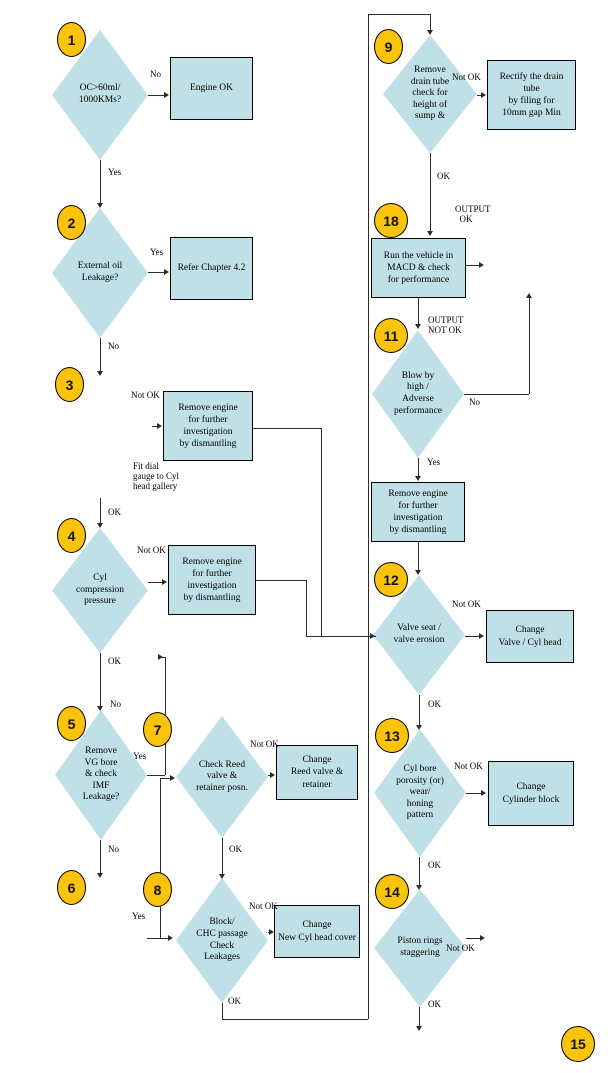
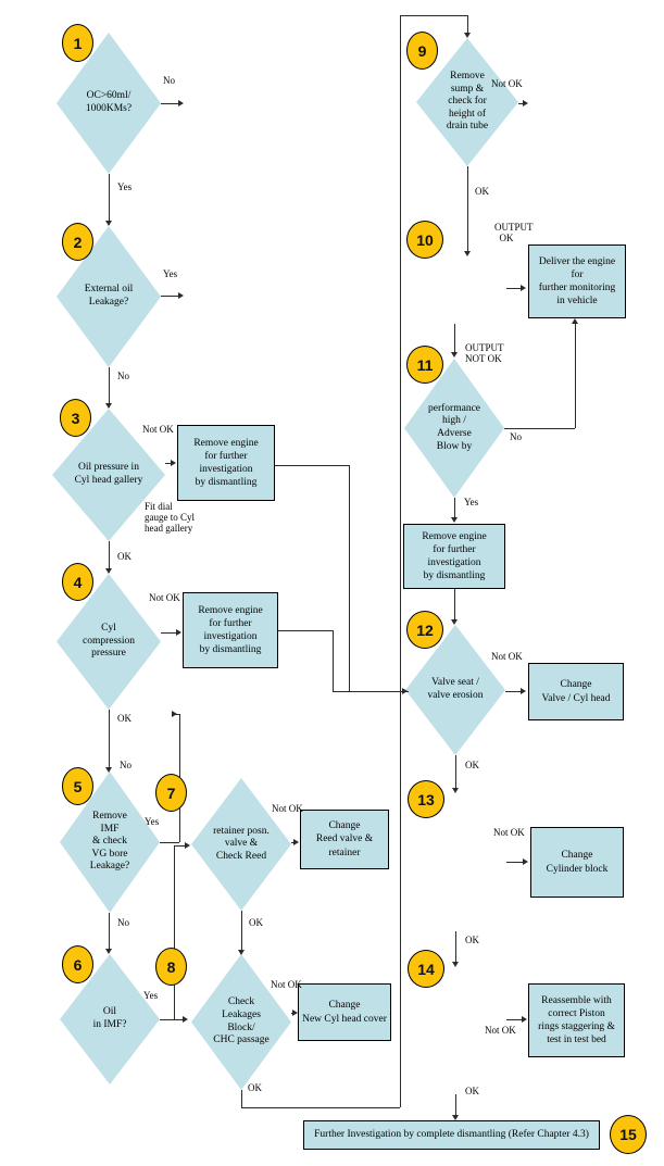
  OC>60ml/
  1000KMs?
  1
- Engine OK
  No
  Yes
  External oil
  Leakage?
  2
- Refer Chapter 4.2
  Yes
  No
+ Oil pressure in
+ Cyl head gallery
  3
  Remove engine
  for further
  investigation
  by dismantling
  Not OK
  Fit dial
  gauge to Cyl
  head gallery
  OK
  Cyl
  compression
  pressure
  4
  Remove engine
  for further
  investigation
  by dismantling
  Not OK
  OK
  No
  Remove
- VG bore
+ IMF
  & check
- IMF
+ VG bore
  Leakage?
  5
  Yes
  No
+ Oil
+ in IMF?
  6
  Yes
- Check Reed
+ retainer posn.
  valve &
- retainer posn.
+ Check Reed
  7
  Change
  Reed valve &
  retainer
  Not OK
  OK
- Block/
+ Check
- CHC passage
+ Leakages
- Check
+ Block/
- Leakages
+ CHC passage
  8
  Change
  New Cyl head cover
  Not OK
  OK
  Remove
- drain tube
+ sump &
  check for
  height of
- sump &
+ drain tube
  9
- Rectify the drain
- tube
- by filing for
- 10mm gap Min
  Not OK
  OK
- Run the vehicle in
- MACD & check
- for performance
- 18
+ 10
+ Deliver the engine
+ for
+ further monitoring
+ in vehicle
  OUTPUT
  OK
  OUTPUT
  NOT OK
- Blow by
+ performance
  high /
  Adverse
- performance
+ Blow by
  11
  No
  Yes
  Remove engine
  for further
  investigation
  by dismantling
  Valve seat /
  valve erosion
  12
  Change
  Valve / Cyl head
  Not OK
  OK
- Cyl bore
- porosity (or)
- wear/
- honing
- pattern
  13
  Change
  Cylinder block
  Not OK
  OK
- Piston rings
- staggering
  14
+ Reassemble with
+ correct Piston
+ rings staggering &
+ test in test bed
  Not OK
  OK
+ Further Investigation by complete dismantling (Refer Chapter 4.3)
  15
